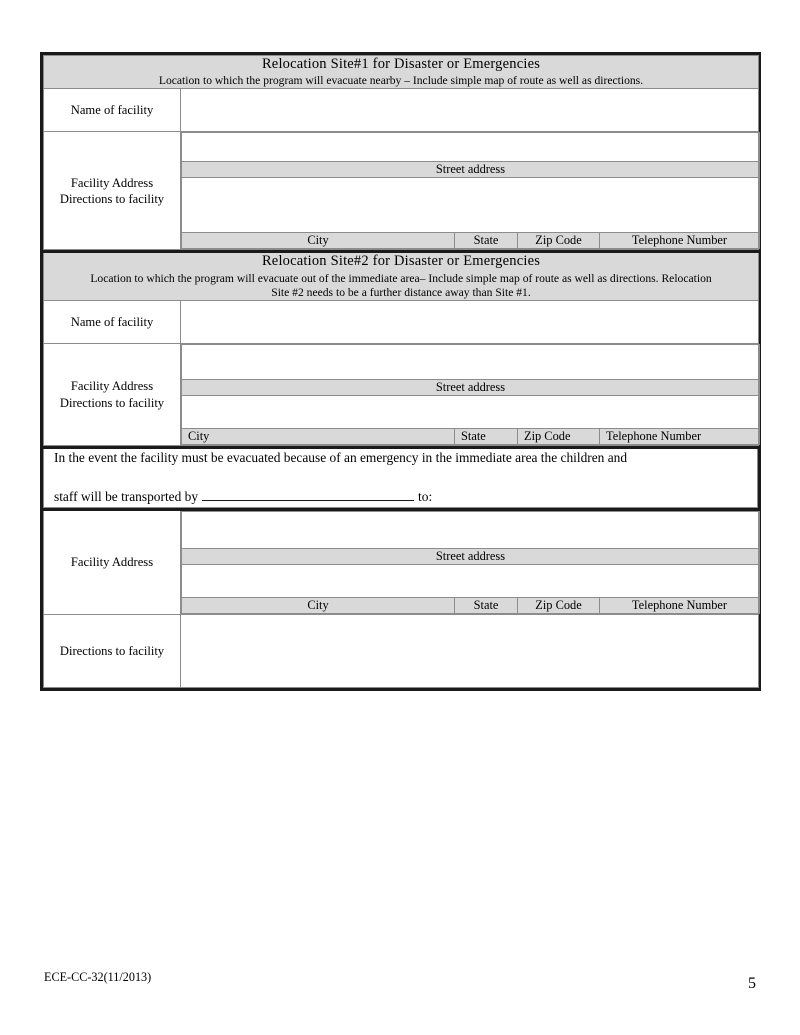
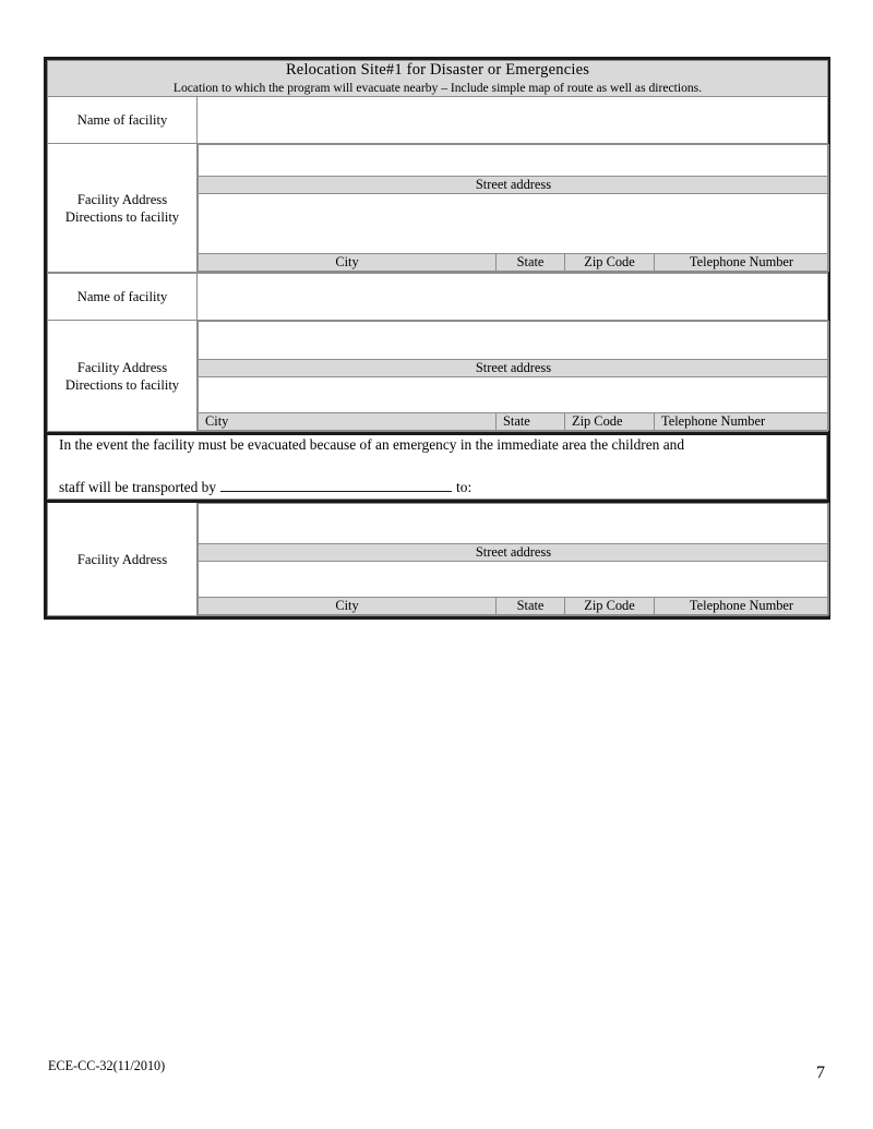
  Relocation Site#1 for Disaster or Emergencies Location to which the program will evacuate nearby – Include simple map of route as well as directions.
  Name of facility
  Facility Address Directions to facility
  Street address
  City	State	Zip Code	Telephone Number
- Relocation Site#2 for Disaster or Emergencies Location to which the program will evacuate out of the immediate area– Include simple map of route as well as directions. Relocation Site #2 needs to be a further distance away than Site #1.
  Name of facility
  Facility Address Directions to facility
  Street address
  City	State	Zip Code	Telephone Number
  In the event the facility must be evacuated because of an emergency in the immediate area the children and staff will be transported by to:
  Facility Address
  Street address
  City	State	Zip Code	Telephone Number
- Directions to facility
- ECE-CC-32(11/2013)
+ ECE-CC-32(11/2010)
- 5
+ 7
